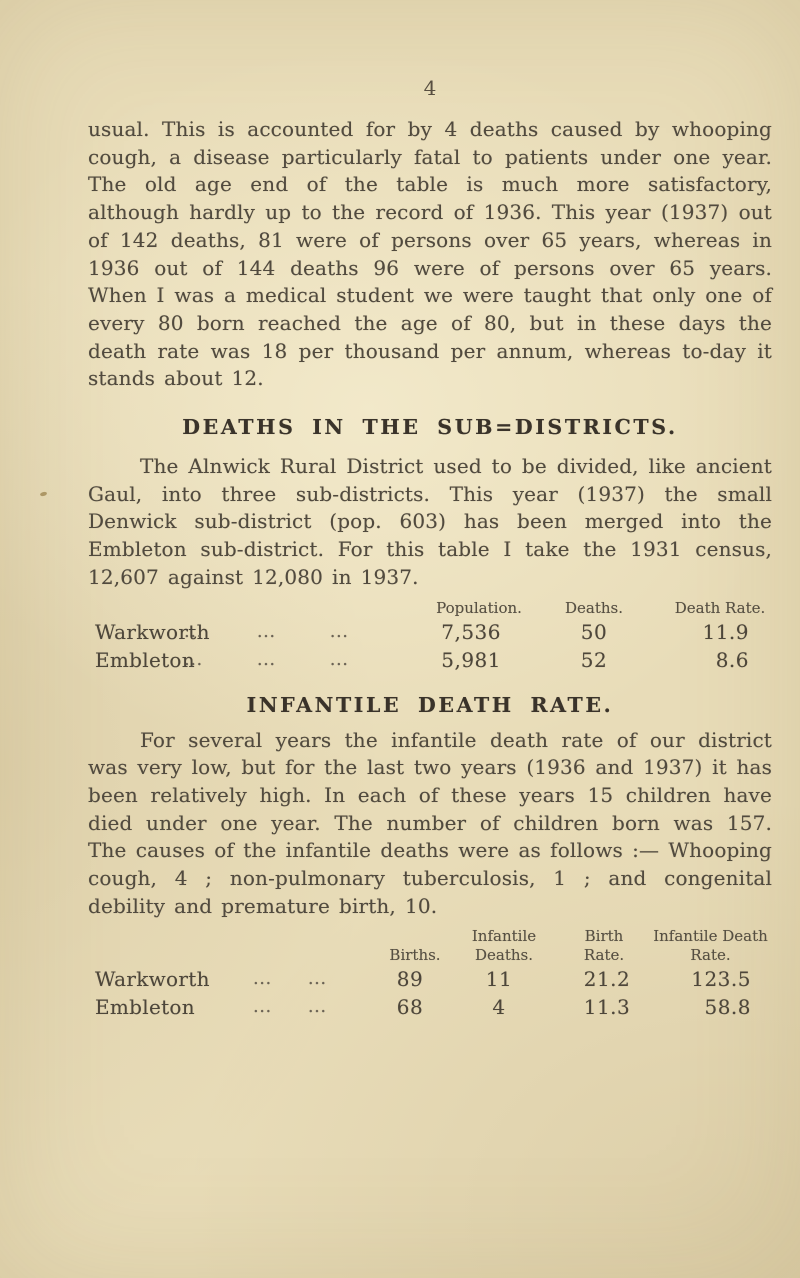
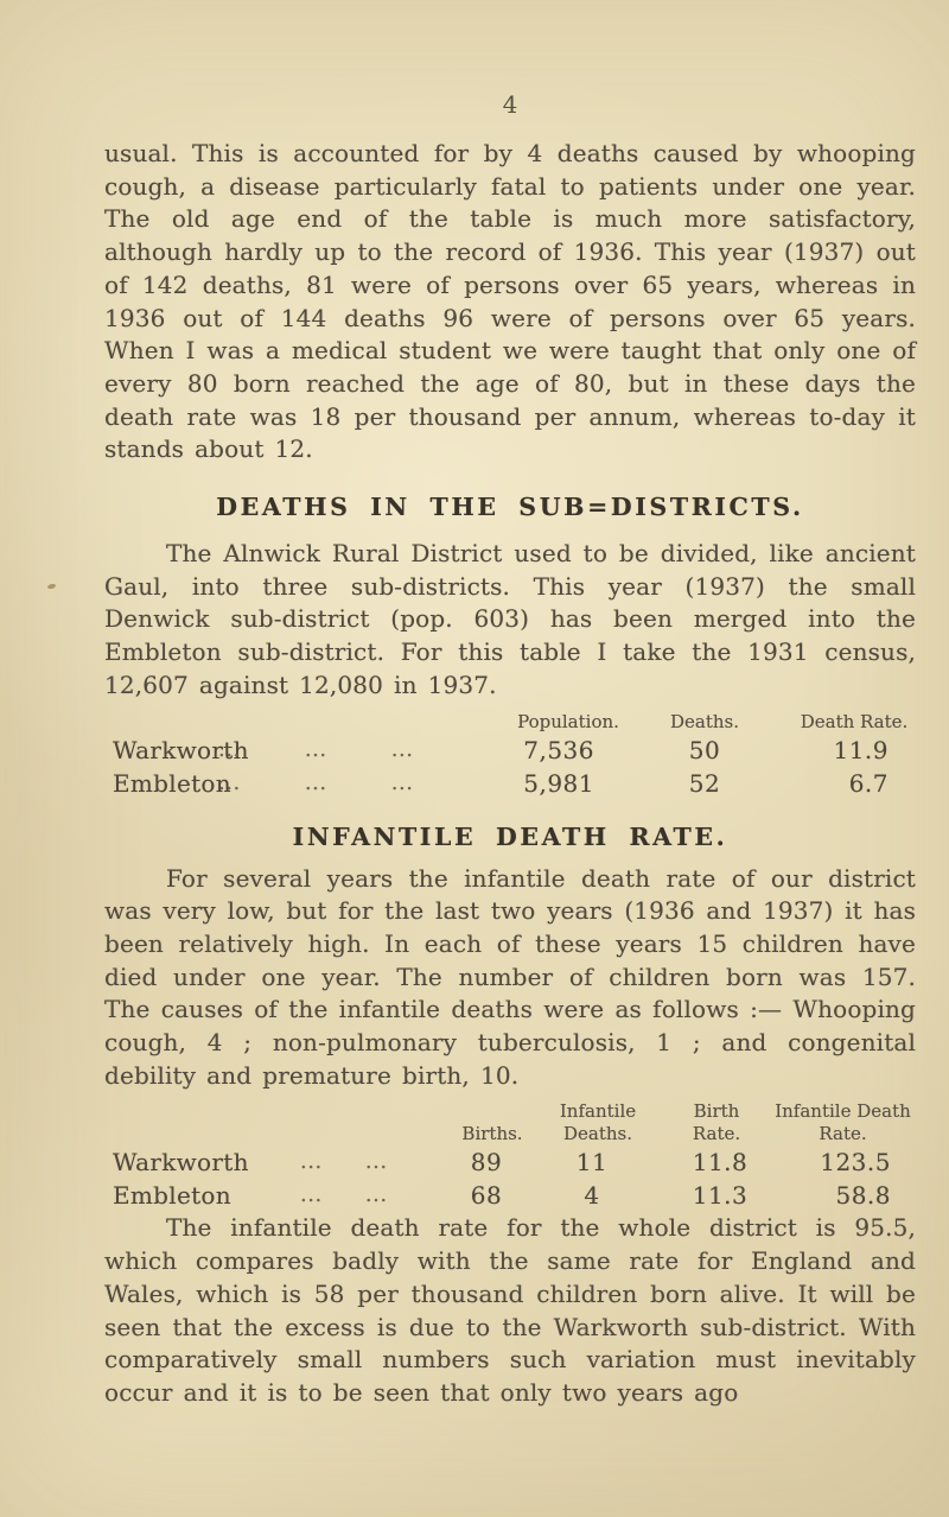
  4
  usual. This is accounted for by 4 deaths caused by whooping cough, a disease particularly fatal to patients under one year. The old age end of the table is much more satisfactory, although hardly up to the record of 1936. This year (1937) out of 142 deaths, 81 were of persons over 65 years, whereas in 1936 out of 144 deaths 96 were of persons over 65 years. When I was a medical student we were taught that only one of every 80 born reached the age of 80, but in these days the death rate was 18 per thousand per annum, whereas to-day it stands about 12.
  DEATHS IN THE SUB=DISTRICTS.
  The Alnwick Rural District used to be divided, like ancient Gaul, into three sub-districts. This year (1937) the small Denwick sub-district (pop. 603) has been merged into the Embleton sub-district. For this table I take the 1931 census, 12,607 against 12,080 in 1937.
  Population.
  Deaths.
  Death Rate.
  Warkworth
  ... ... ...
  7,536
  50
  11.9
  Embleton
  ... ... ...
  5,981
  52
- 8.6
+ 6.7
  INFANTILE DEATH RATE.
  For several years the infantile death rate of our district was very low, but for the last two years (1936 and 1937) it has been relatively high. In each of these years 15 children have died under one year. The number of children born was 157. The causes of the infantile deaths were as follows :— Whooping cough, 4 ; non-pulmonary tuberculosis, 1 ; and congenital debility and premature birth, 10.
  Births.
  Infantile Deaths.
  Birth Rate.
  Infantile Death Rate.
  Warkworth
  ... ...
  89
  11
- 21.2
+ 11.8
  123.5
  Embleton
  ... ...
  68
  4
  11.3
  58.8
+ The infantile death rate for the whole district is 95.5, which compares badly with the same rate for England and Wales, which is 58 per thousand children born alive. It will be seen that the excess is due to the Warkworth sub-district. With comparatively small numbers such variation must inevitably occur and it is to be seen that only two years ago
